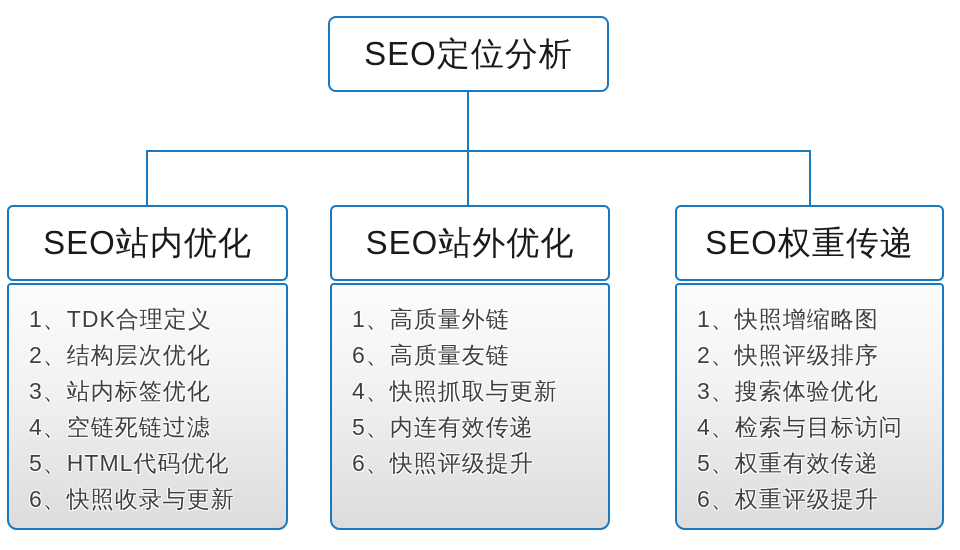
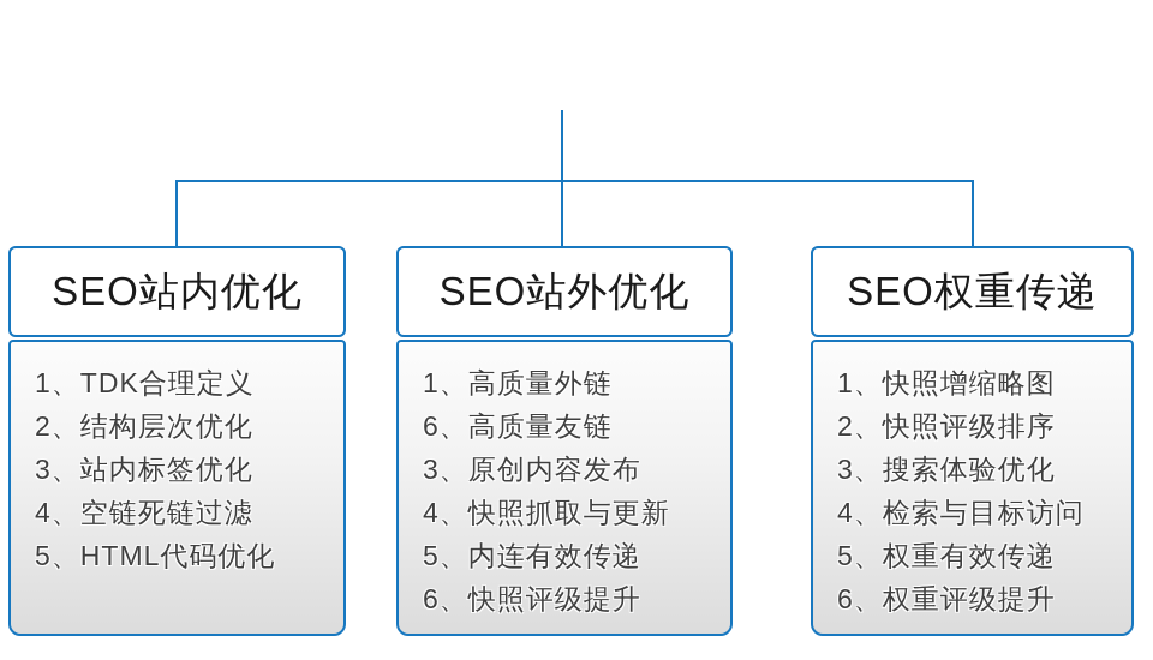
- SEO定位分析
  SEO站内优化
  1、TDK合理定义
  2、结构层次优化
  3、站内标签优化
  4、空链死链过滤
  5、HTML代码优化
- 6、快照收录与更新
  SEO站外优化
  1、高质量外链
  6、高质量友链
+ 3、原创内容发布
  4、快照抓取与更新
  5、内连有效传递
  6、快照评级提升
  SEO权重传递
  1、快照增缩略图
  2、快照评级排序
  3、搜索体验优化
  4、检索与目标访问
  5、权重有效传递
  6、权重评级提升
